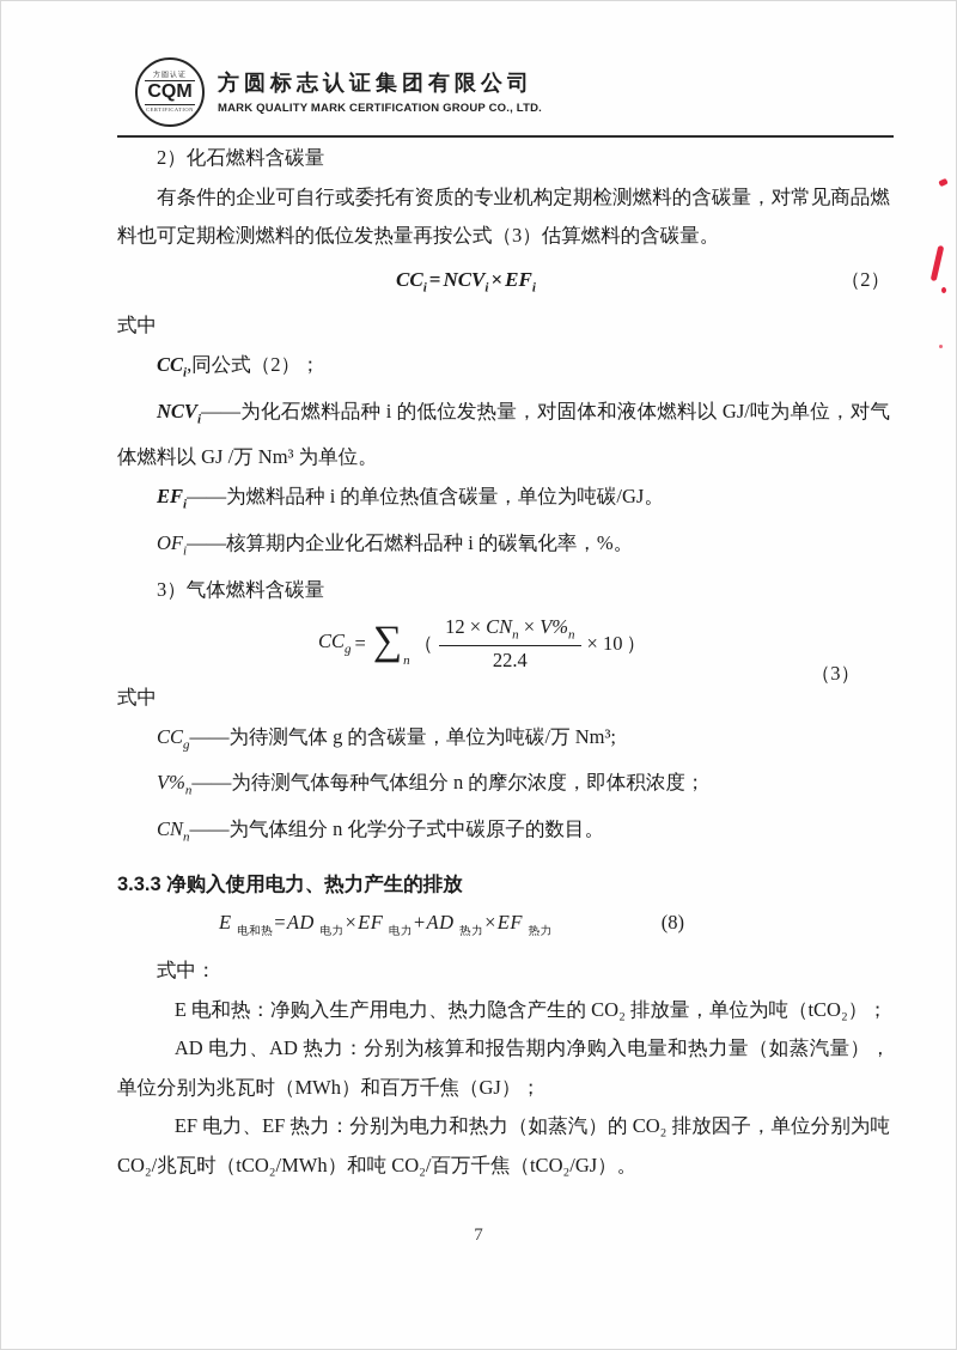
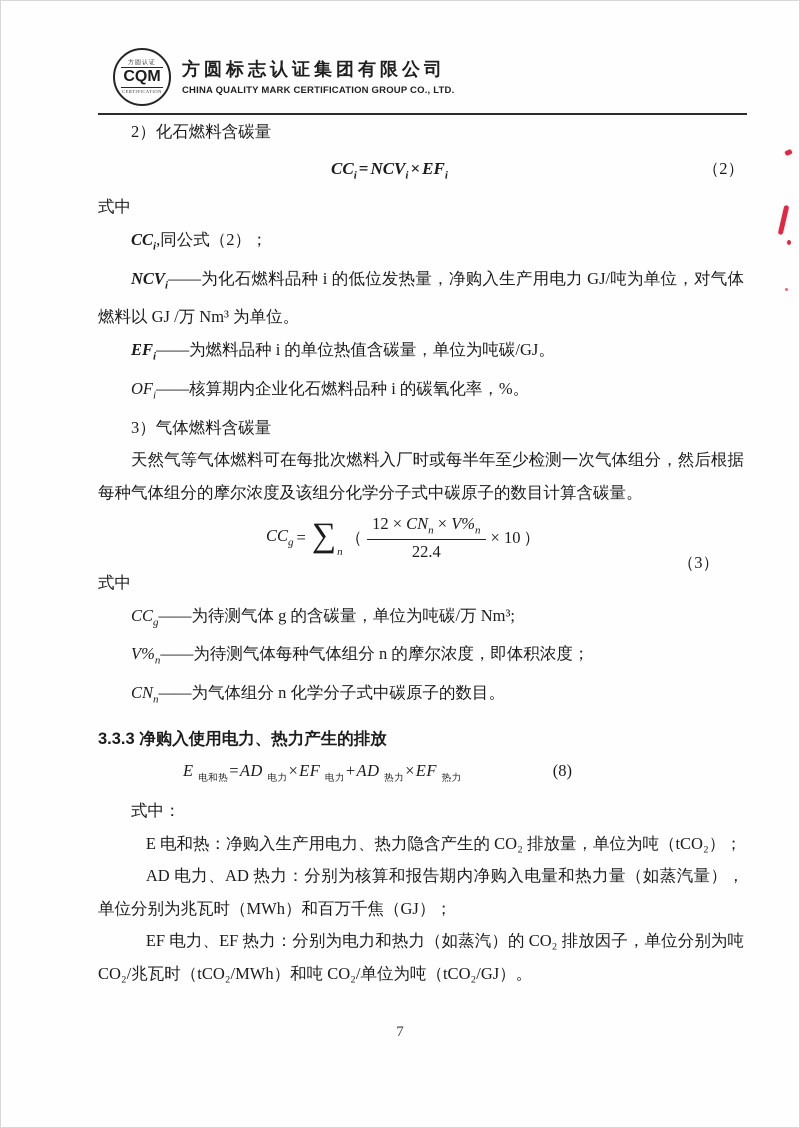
  CQM
  方圆标志认证集团有限公司
- MARK QUALITY MARK CERTIFICATION GROUP CO., LTD.
+ CHINA QUALITY MARK CERTIFICATION GROUP CO., LTD.
  2）化石燃料含碳量
- 有条件的企业可自行或委托有资质的专业机构定期检测燃料的含碳量，对常见商品燃料也可定期检测燃料的低位发热量再按公式（3）估算燃料的含碳量。
  CCi=NCVi×EFi
  （2）
  式中
  CCi,同公式（2）；
- NCVi——为化石燃料品种 i 的低位发热量，对固体和液体燃料以 GJ/吨为单位，对气体燃料以 GJ /万 Nm³ 为单位。
+ NCVi——为化石燃料品种 i 的低位发热量，净购入生产用电力 GJ/吨为单位，对气体燃料以 GJ /万 Nm³ 为单位。
  EFi——为燃料品种 i 的单位热值含碳量，单位为吨碳/GJ。
  OFi——核算期内企业化石燃料品种 i 的碳氧化率，%。
  3）气体燃料含碳量
+ 天然气等气体燃料可在每批次燃料入厂时或每半年至少检测一次气体组分，然后根据每种气体组分的摩尔浓度及该组分化学分子式中碳原子的数目计算含碳量。
  CCg
  =
  ∑
  n
  （
  12 × CNn × V%n
  22.4
  × 10
  ）
  （3）
  式中
  CCg——为待测气体 g 的含碳量，单位为吨碳/万 Nm³;
  V%n——为待测气体每种气体组分 n 的摩尔浓度，即体积浓度；
  CNn——为气体组分 n 化学分子式中碳原子的数目。
  3.3.3 净购入使用电力、热力产生的排放
  E 电和热=AD 电力×EF 电力+AD 热力×EF 热力
  (8)
  式中：
  E 电和热：净购入生产用电力、热力隐含产生的 CO₂ 排放量，单位为吨（tCO₂）；
  AD 电力、AD 热力：分别为核算和报告期内净购入电量和热力量（如蒸汽量），单位分别为兆瓦时（MWh）和百万千焦（GJ）；
- EF 电力、EF 热力：分别为电力和热力（如蒸汽）的 CO₂ 排放因子，单位分别为吨 CO₂/兆瓦时（tCO₂/MWh）和吨 CO₂/百万千焦（tCO₂/GJ）。
+ EF 电力、EF 热力：分别为电力和热力（如蒸汽）的 CO₂ 排放因子，单位分别为吨 CO₂/兆瓦时（tCO₂/MWh）和吨 CO₂/单位为吨（tCO₂/GJ）。
  7
